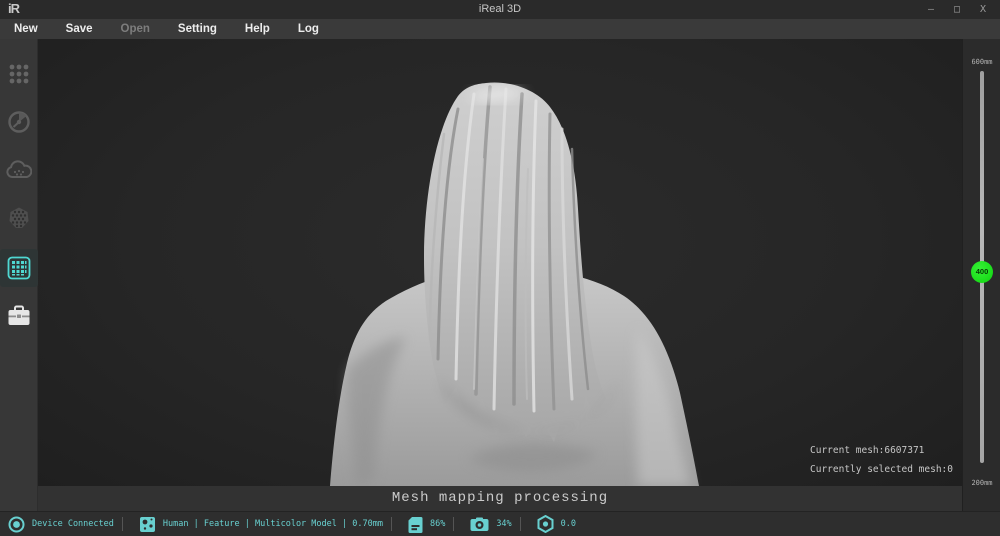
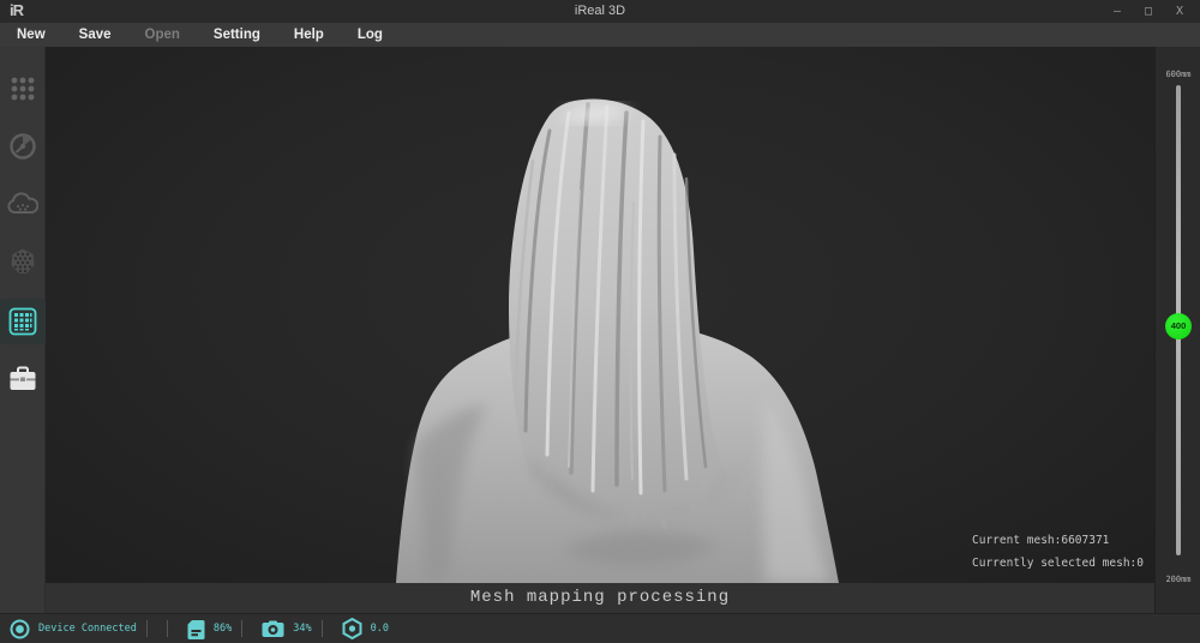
  iR
  iReal 3D
  –
  □
  X
  New
  Save
  Open
  Setting
  Help
  Log
  Current mesh:6607371
  Currently selected mesh:0
  Mesh mapping processing
  600mm
  400
  200mm
  Device Connected
- Human | Feature | Multicolor Model | 0.70mm
  86%
  34%
  0.0
